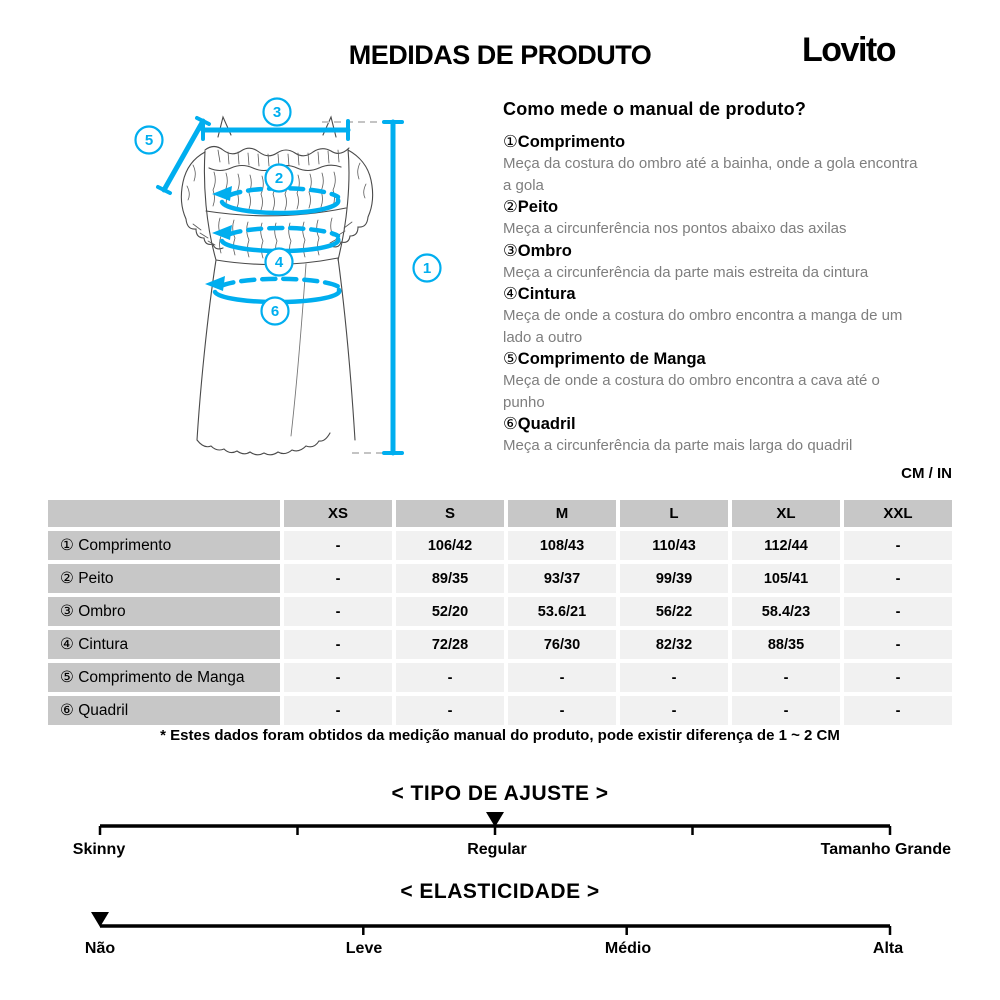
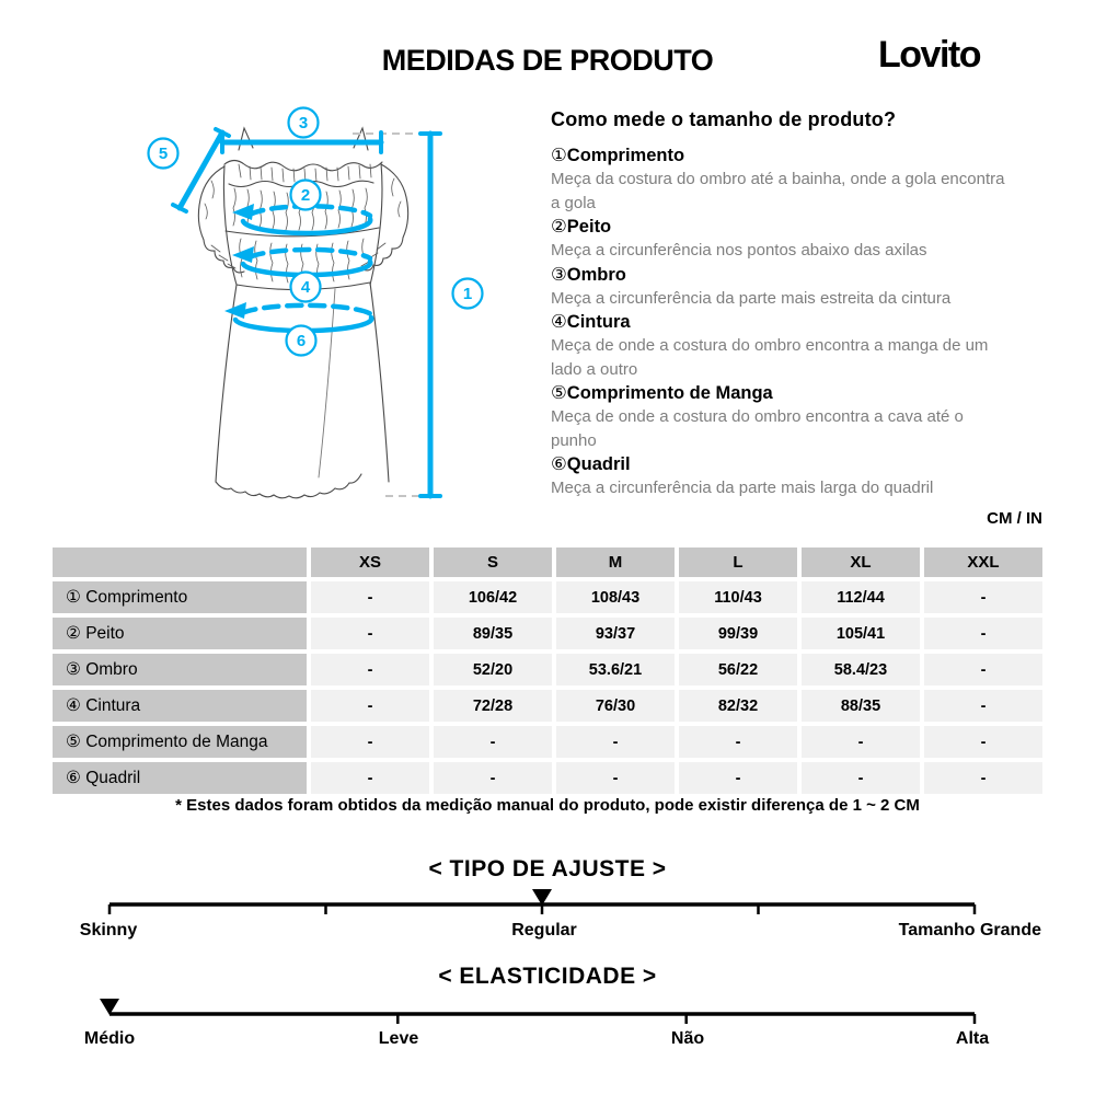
  MEDIDAS DE PRODUTO
  Lovito
  1
  2
  3
  4
  5
  6
- Como mede o manual de produto?
+ Como mede o tamanho de produto?
  ①Comprimento
  Meça da costura do ombro até a bainha, onde a gola encontra a gola
  ②Peito
  Meça a circunferência nos pontos abaixo das axilas
  ③Ombro
  Meça a circunferência da parte mais estreita da cintura
  ④Cintura
  Meça de onde a costura do ombro encontra a manga de um lado a outro
  ⑤Comprimento de Manga
  Meça de onde a costura do ombro encontra a cava até o punho
  ⑥Quadril
  Meça a circunferência da parte mais larga do quadril
  CM / IN
  	XS	S	M	L	XL	XXL
  ① Comprimento	-	106/42	108/43	110/43	112/44	-
  ② Peito	-	89/35	93/37	99/39	105/41	-
  ③ Ombro	-	52/20	53.6/21	56/22	58.4/23	-
  ④ Cintura	-	72/28	76/30	82/32	88/35	-
  ⑤ Comprimento de Manga	-	-	-	-	-	-
  ⑥ Quadril	-	-	-	-	-	-
  * Estes dados foram obtidos da medição manual do produto, pode existir diferença de 1 ~ 2 CM
  < TIPO DE AJUSTE >
  Skinny
  Regular
  Tamanho Grande
  < ELASTICIDADE >
- Não
+ Médio
  Leve
- Médio
+ Não
  Alta
